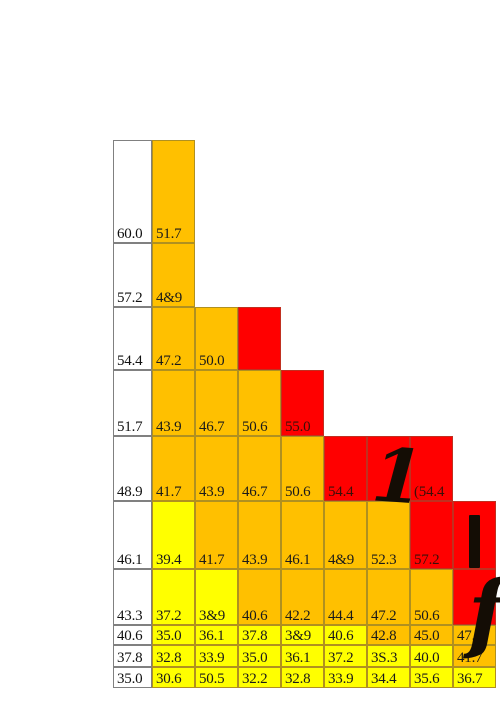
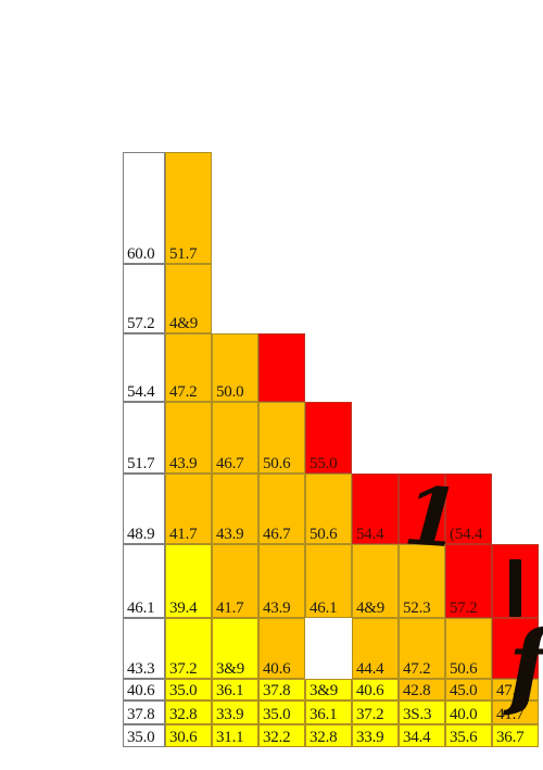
  60.0
  57.2
  54.4
  51.7
  48.9
  46.1
  43.3
  40.6
  37.8
  35.0
  51.7
  4&9
  47.2
  50.0
  43.9
  46.7
  50.6
  55.0
  41.7
  43.9
  46.7
  50.6
  54.4
  (54.4
  39.4
  41.7
  43.9
  46.1
  4&9
  52.3
  57.2
  37.2
  3&9
  40.6
- 42.2
  44.4
  47.2
  50.6
  35.0
  36.1
  37.8
  3&9
  40.6
  42.8
  45.0
  47.8
  32.8
  33.9
  35.0
  36.1
  37.2
  3S.3
  40.0
  41.7
  30.6
- 50.5
+ 31.1
  32.2
  32.8
  33.9
  34.4
  35.6
  36.7
  f
